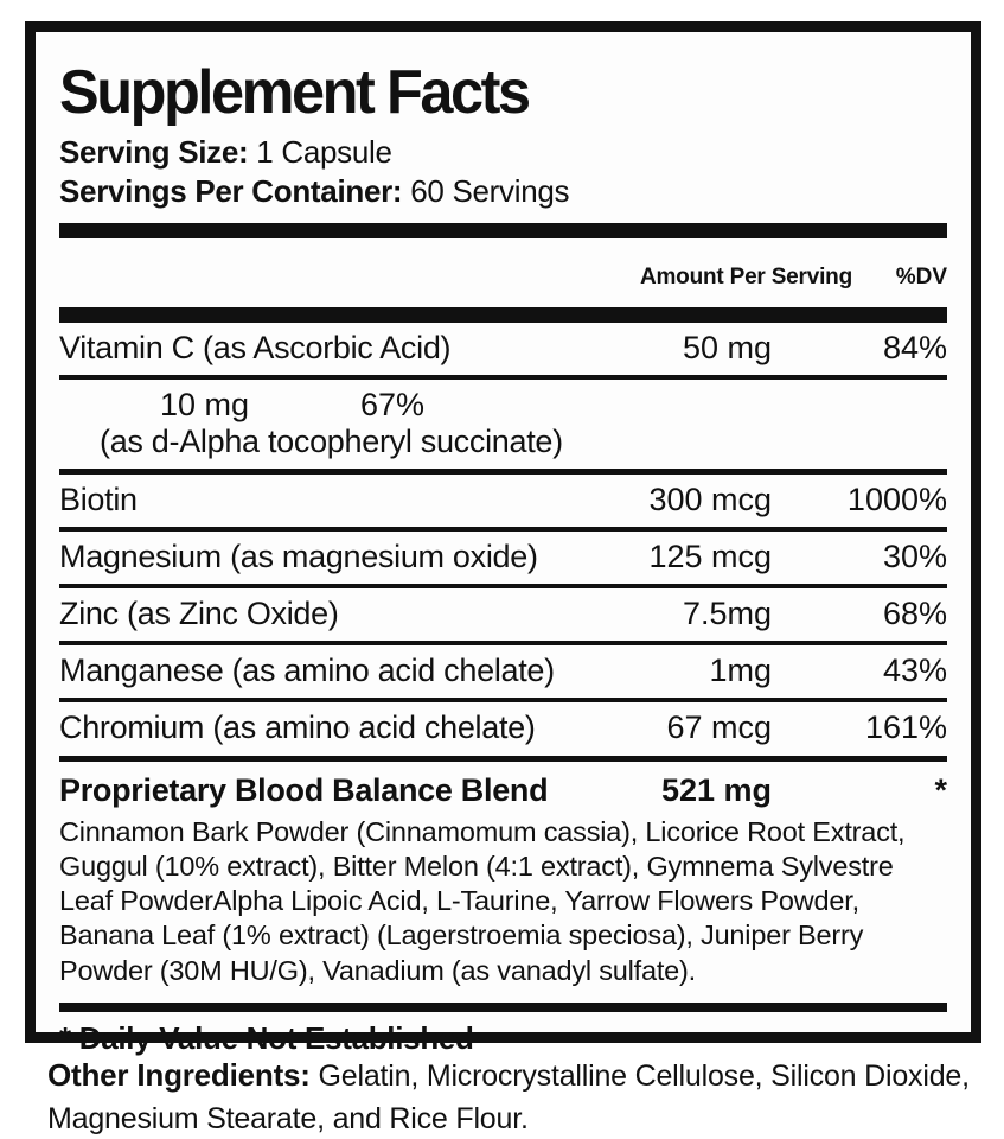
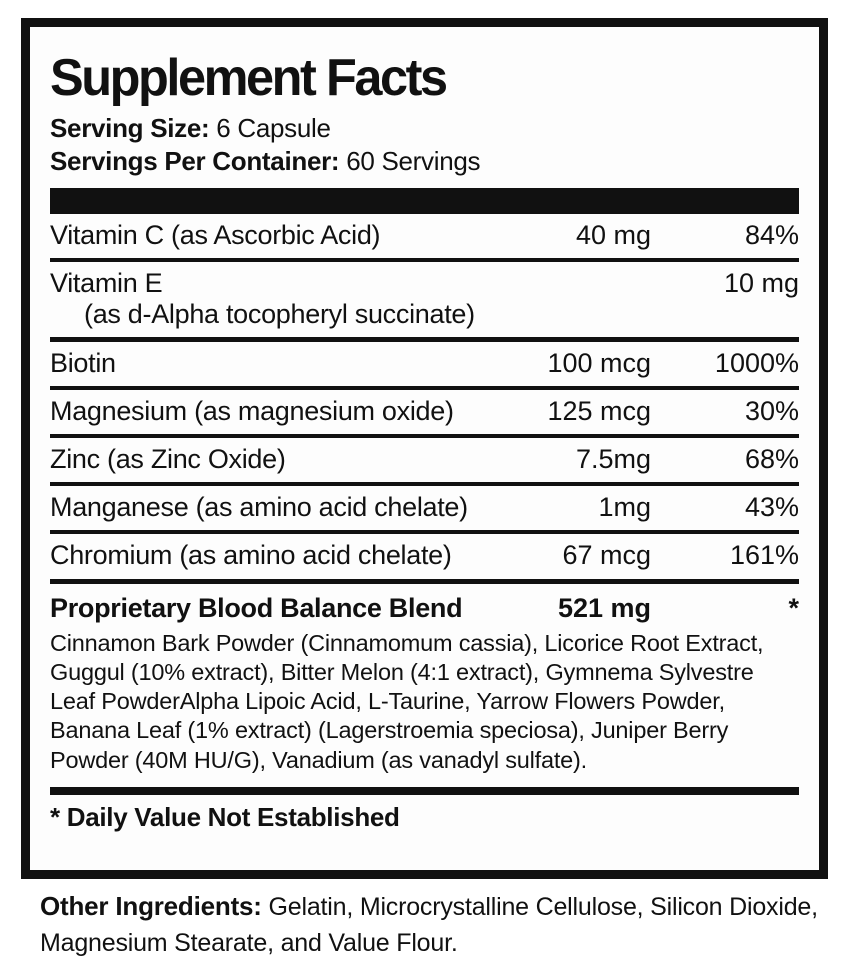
  Supplement Facts
- Serving Size: 1 Capsule
+ Serving Size: 6 Capsule
  Servings Per Container: 60 Servings
- Amount Per Serving
- %DV
  Vitamin C (as Ascorbic Acid)
- 50 mg
+ 40 mg
  84%
+ Vitamin E
  10 mg
- 67%
  (as d-Alpha tocopheryl succinate)
  Biotin
- 300 mcg
+ 100 mcg
  1000%
  Magnesium (as magnesium oxide)
  125 mcg
  30%
  Zinc (as Zinc Oxide)
  7.5mg
  68%
  Manganese (as amino acid chelate)
  1mg
  43%
  Chromium (as amino acid chelate)
  67 mcg
  161%
  Proprietary Blood Balance Blend
  521 mg
  *
- Cinnamon Bark Powder (Cinnamomum cassia), Licorice Root Extract, Guggul (10% extract), Bitter Melon (4:1 extract), Gymnema Sylvestre Leaf PowderAlpha Lipoic Acid, L-Taurine, Yarrow Flowers Powder, Banana Leaf (1% extract) (Lagerstroemia speciosa), Juniper Berry Powder (30M HU/G), Vanadium (as vanadyl sulfate).
+ Cinnamon Bark Powder (Cinnamomum cassia), Licorice Root Extract, Guggul (10% extract), Bitter Melon (4:1 extract), Gymnema Sylvestre Leaf PowderAlpha Lipoic Acid, L-Taurine, Yarrow Flowers Powder, Banana Leaf (1% extract) (Lagerstroemia speciosa), Juniper Berry Powder (40M HU/G), Vanadium (as vanadyl sulfate).
  * Daily Value Not Established
- Other Ingredients: Gelatin, Microcrystalline Cellulose, Silicon Dioxide, Magnesium Stearate, and Rice Flour.
+ Other Ingredients: Gelatin, Microcrystalline Cellulose, Silicon Dioxide, Magnesium Stearate, and Value Flour.
